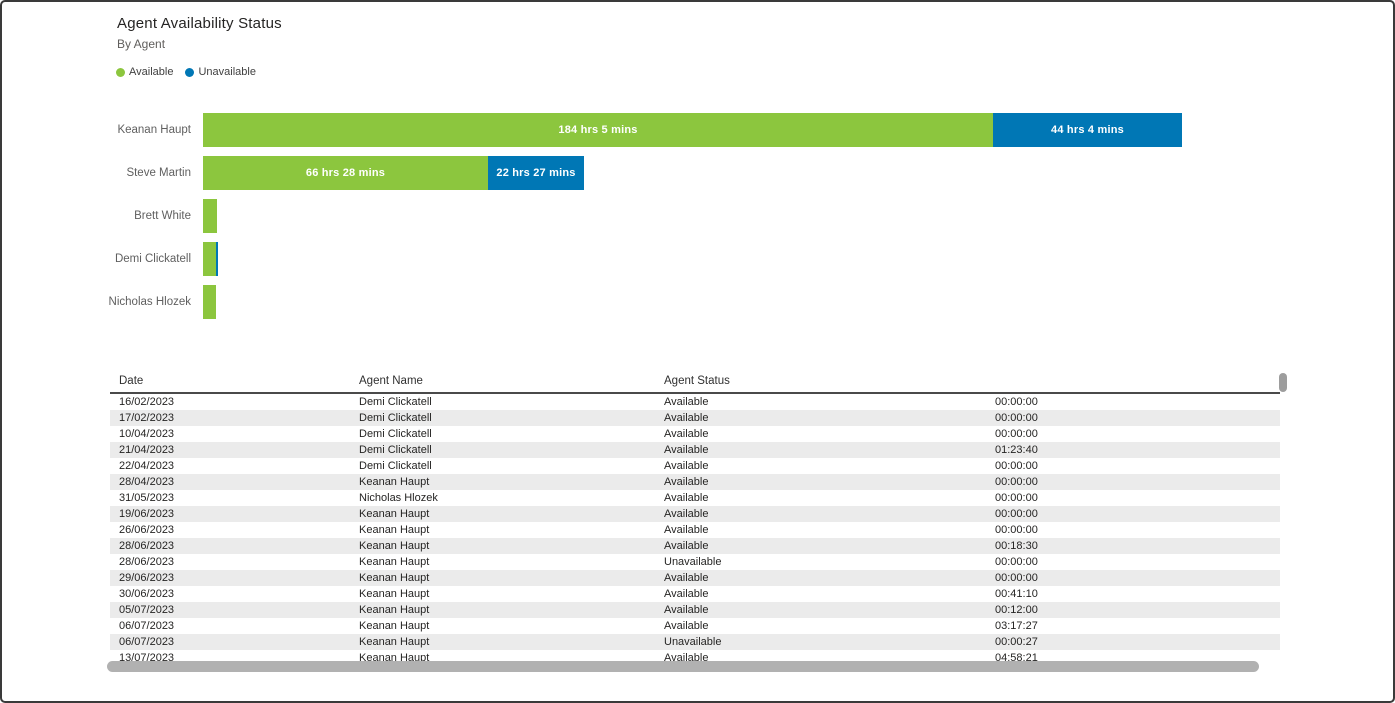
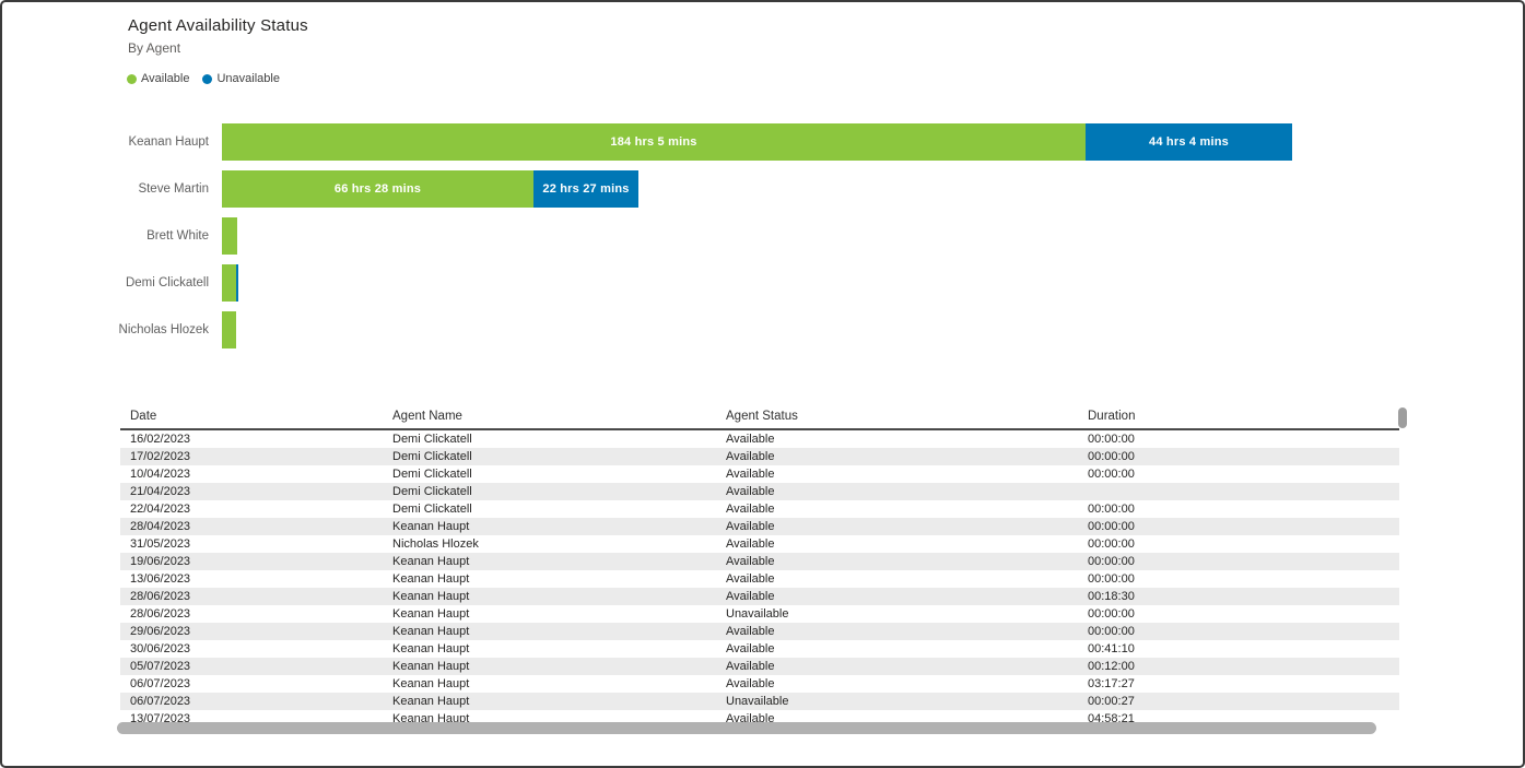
  Agent Availability Status
  By Agent
  Available
  Unavailable
  Keanan Haupt
  184 hrs 5 mins
  44 hrs 4 mins
  Steve Martin
  66 hrs 28 mins
  22 hrs 27 mins
  Brett White
  Demi Clickatell
  Nicholas Hlozek
  Date
  Agent Name
  Agent Status
+ Duration
  16/02/2023
  Demi Clickatell
  Available
  00:00:00
  17/02/2023
  Demi Clickatell
  Available
  00:00:00
  10/04/2023
  Demi Clickatell
  Available
  00:00:00
  21/04/2023
  Demi Clickatell
  Available
- 01:23:40
  22/04/2023
  Demi Clickatell
  Available
  00:00:00
  28/04/2023
  Keanan Haupt
  Available
  00:00:00
  31/05/2023
  Nicholas Hlozek
  Available
  00:00:00
  19/06/2023
  Keanan Haupt
  Available
  00:00:00
- 26/06/2023
+ 13/06/2023
  Keanan Haupt
  Available
  00:00:00
  28/06/2023
  Keanan Haupt
  Available
  00:18:30
  28/06/2023
  Keanan Haupt
  Unavailable
  00:00:00
  29/06/2023
  Keanan Haupt
  Available
  00:00:00
  30/06/2023
  Keanan Haupt
  Available
  00:41:10
  05/07/2023
  Keanan Haupt
  Available
  00:12:00
  06/07/2023
  Keanan Haupt
  Available
  03:17:27
  06/07/2023
  Keanan Haupt
  Unavailable
  00:00:27
  13/07/2023
  Keanan Haupt
  Available
  04:58:21
